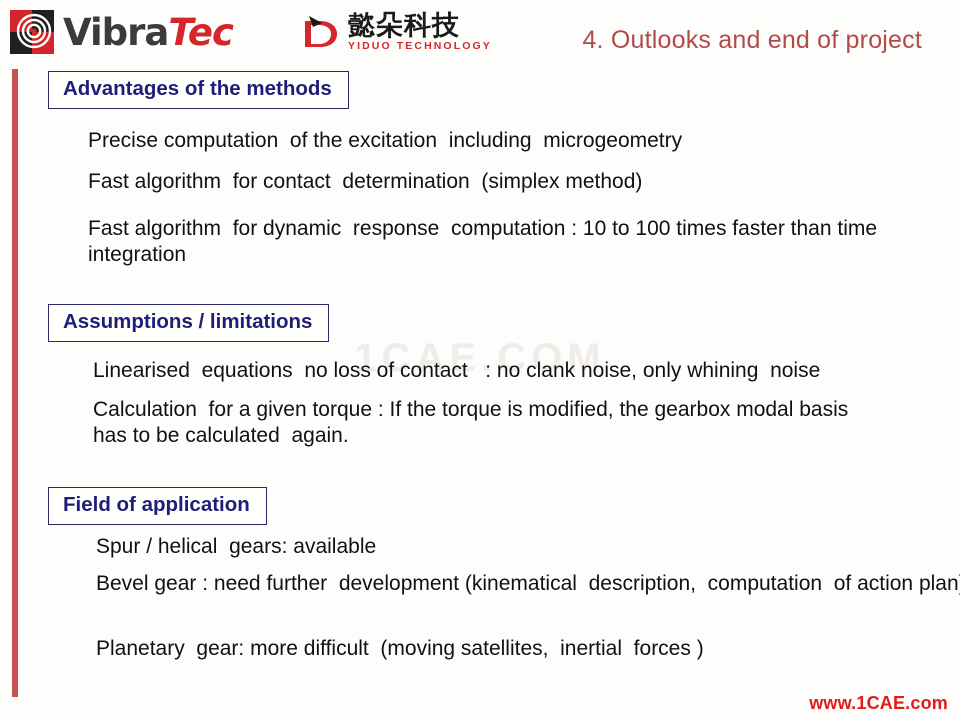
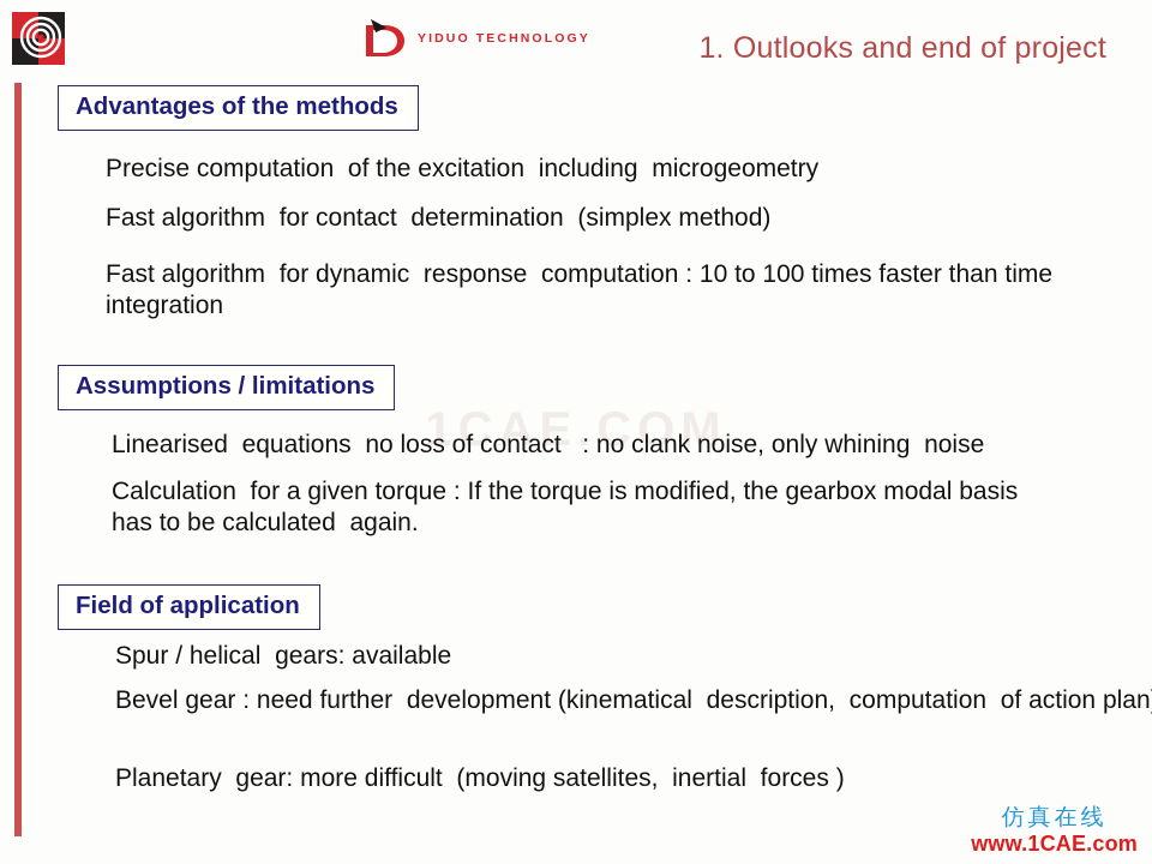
  1CAE.COM
- VibraTec
- 懿朵科技
  YIDUO TECHNOLOGY
- 4. Outlooks and end of project
+ 1. Outlooks and end of project
  Advantages of the methods
  Precise computation of the excitation including microgeometry
  Fast algorithm for contact determination (simplex method)
  Fast algorithm for dynamic response computation : 10 to 100 times faster than time integration
  Assumptions / limitations
  Linearised equations no loss of contact : no clank noise, only whining noise
  Calculation for a given torque : If the torque is modified, the gearbox modal basis has to be calculated again.
  Field of application
  Spur / helical gears: available
  Bevel gear : need further development (kinematical description, computation of action plan
  Planetary gear: more difficult (moving satellites, inertial forces )
+ 仿真在线
  www.1CAE.com
